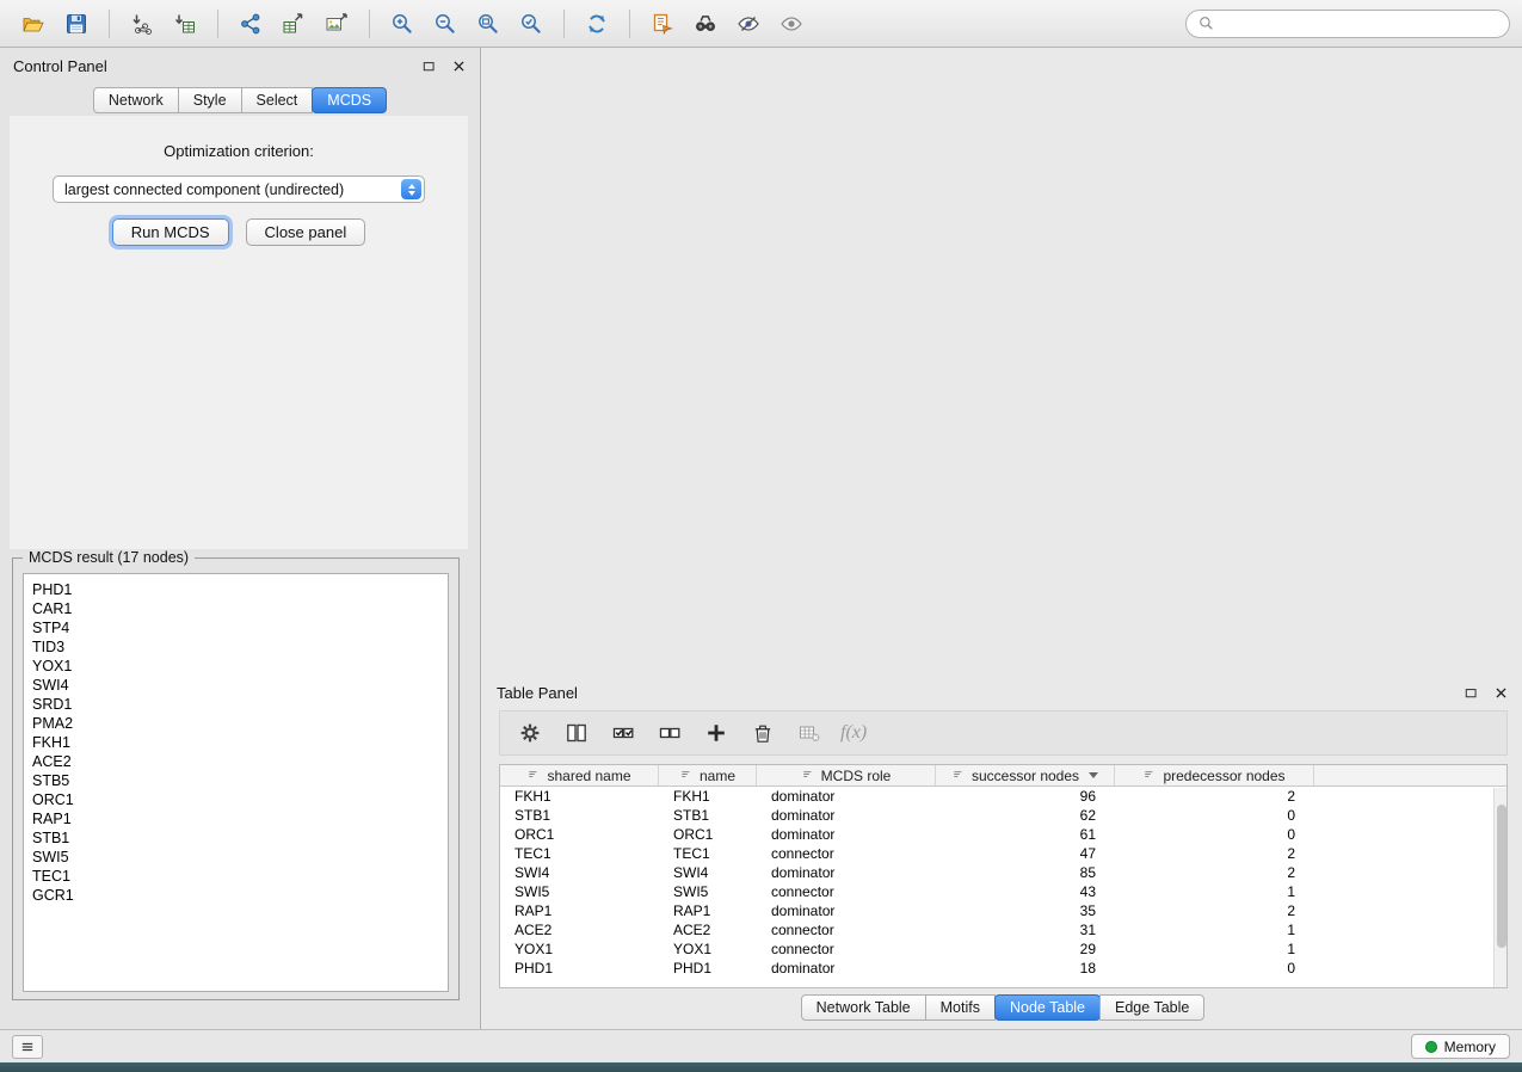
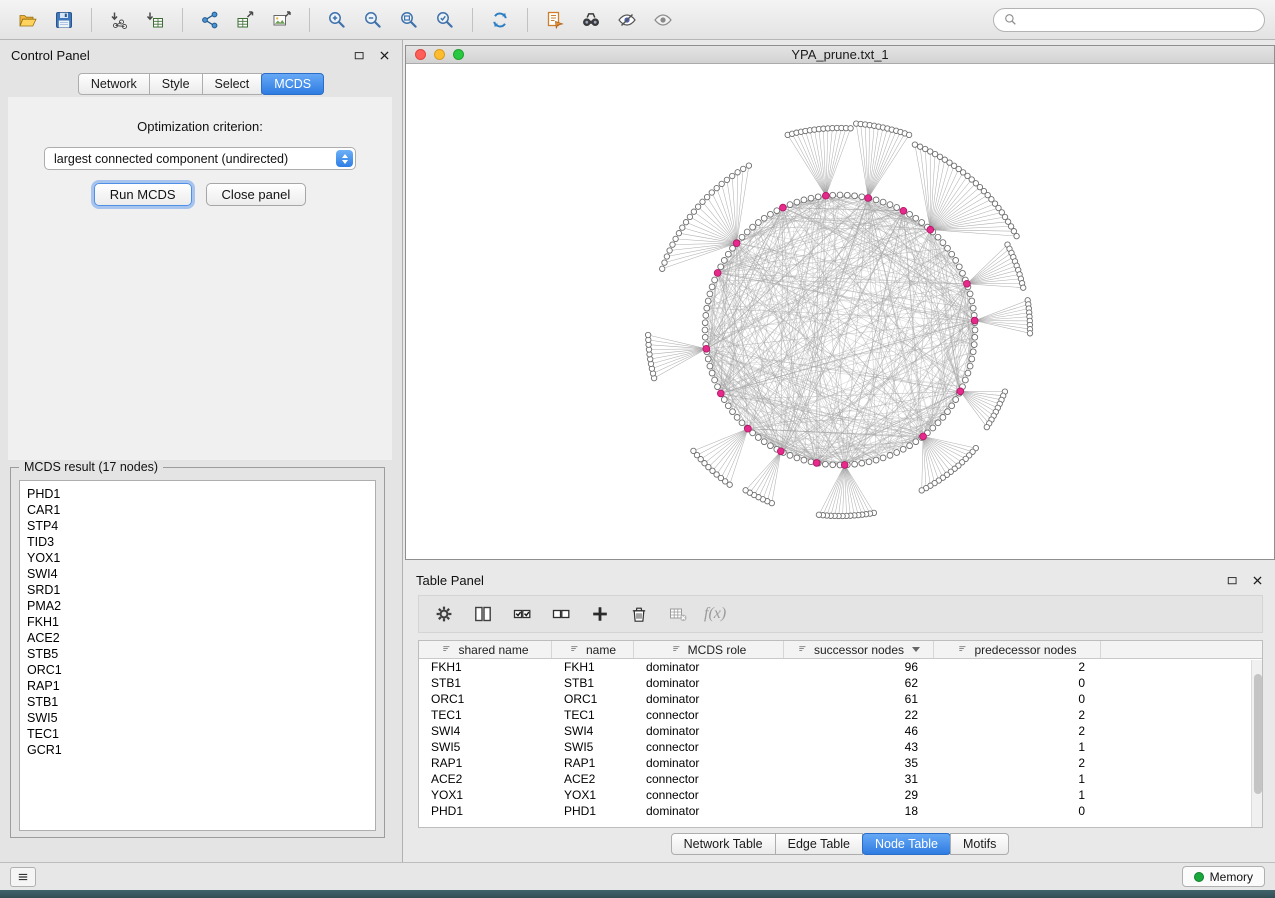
  Control Panel
  Network
  Style
  Select
  MCDS
  Optimization criterion:
  largest connected component (undirected)
  Run MCDS
  Close panel
  MCDS result (17 nodes)
  PHD1
  CAR1
  STP4
  TID3
  YOX1
  SWI4
  SRD1
  PMA2
  FKH1
  ACE2
  STB5
  ORC1
  RAP1
  STB1
  SWI5
  TEC1
  GCR1
+ YPA_prune.txt_1
  Table Panel
  f(x)
  shared name
  name
  MCDS role
  successor nodes
  predecessor nodes
  FKH1
  FKH1
  dominator
  96
  2
  STB1
  STB1
  dominator
  62
  0
  ORC1
  ORC1
  dominator
  61
  0
  TEC1
  TEC1
  connector
- 47
+ 22
  2
  SWI4
  SWI4
  dominator
- 85
+ 46
  2
  SWI5
  SWI5
  connector
  43
  1
  RAP1
  RAP1
  dominator
  35
  2
  ACE2
  ACE2
  connector
  31
  1
  YOX1
  YOX1
  connector
  29
  1
  PHD1
  PHD1
  dominator
  18
  0
  Network Table
- Motifs
+ Edge Table
  Node Table
- Edge Table
+ Motifs
  Memory
